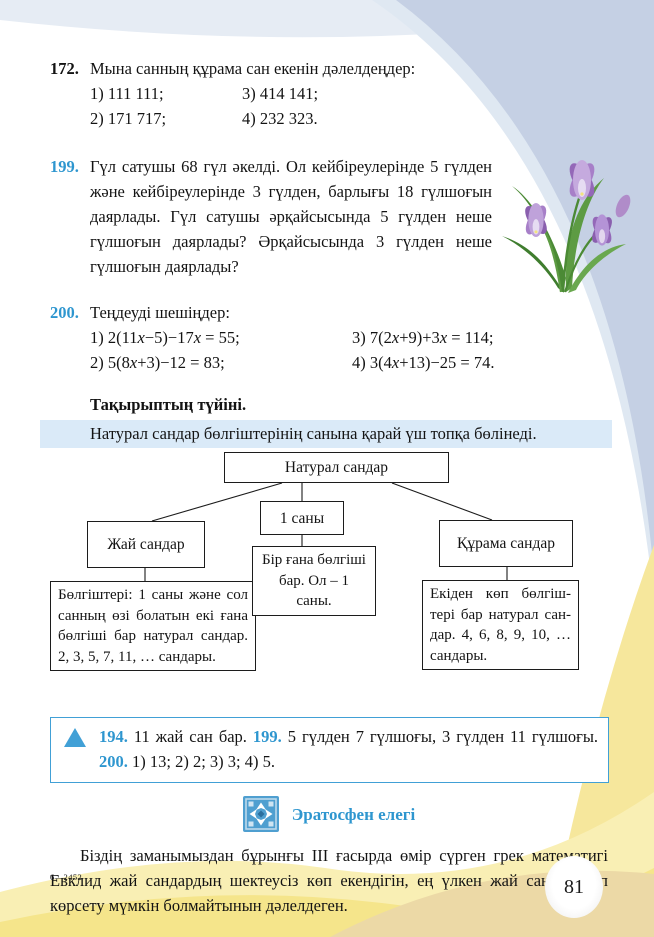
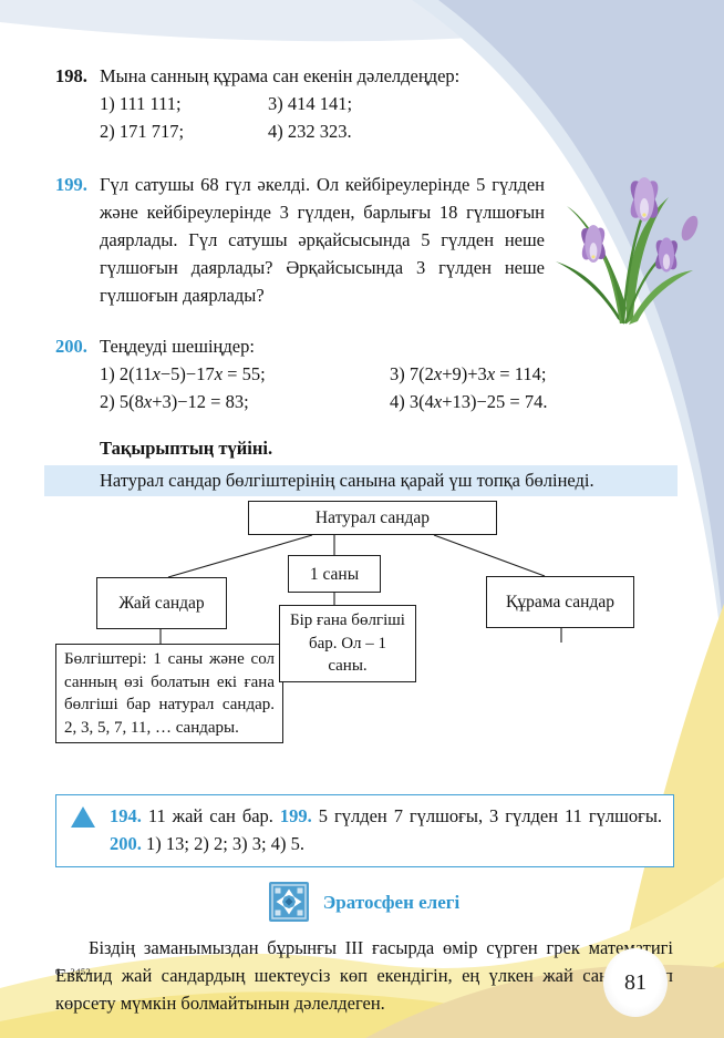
- 172.
+ 198.
  Мына санның құрама сан екенін дәлелдеңдер:
  1) 111 111;
  3) 414 141;
  2) 171 717;
  4) 232 323.
  199.
  Гүл сатушы 68 гүл әкелді. Ол кейбіреулерінде 5 гүлден және кейбіреулерінде 3 гүлден, барлығы 18 гүлшоғын даярлады. Гүл сатушы әрқайсысында 5 гүлден неше гүлшоғын даярлады? Әрқайсысында 3 гүлден неше гүлшоғын даярлады?
  200.
  Теңдеуді шешіңдер:
  1) 2(11x−5)−17x = 55;
  3) 7(2x+9)+3x = 114;
  2) 5(8x+3)−12 = 83;
  4) 3(4x+13)−25 = 74.
  Тақырыптың түйіні.
  Натурал сандар бөлгіштерінің санына қарай үш топқа бөлі­неді.
  Натурал сандар
  Жай сандар
  1 саны
  Құрама сандар
  Бөлгіштері: 1 саны және сол санның өзі болатын екі ғана бөлгіші бар на­турал сандар. 2, 3, 5, 7, 11, … сандары.
  Бір ғана бөлгіші бар. Ол – 1 саны.
- Екіден көп бөлгіш­тері бар натурал сан­дар. 4, 6, 8, 9, 10, … сандары.
  194. 11 жай сан бар. 199. 5 гүлден 7 гүлшоғы, 3 гүлден 11 гүлшоғы. 200. 1) 13; 2) 2; 3) 3; 4) 5.
  Эратосфен елегі
  Біздің заманымыздан бұрынғы III ғасырда өмір сүрген грек матетигі Евклид жай сандардың шектеусіз көп екендігін, ең үлкен жай сап көрсету мүмкін болмайтынын дәлелдеген.
  6—2452
  81
